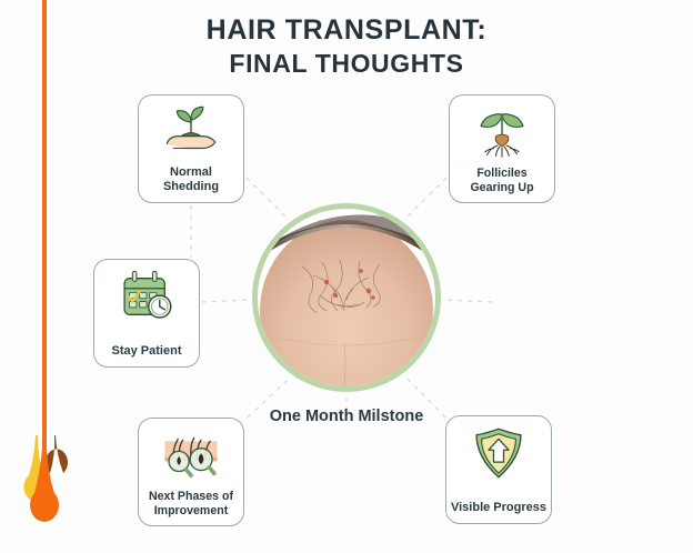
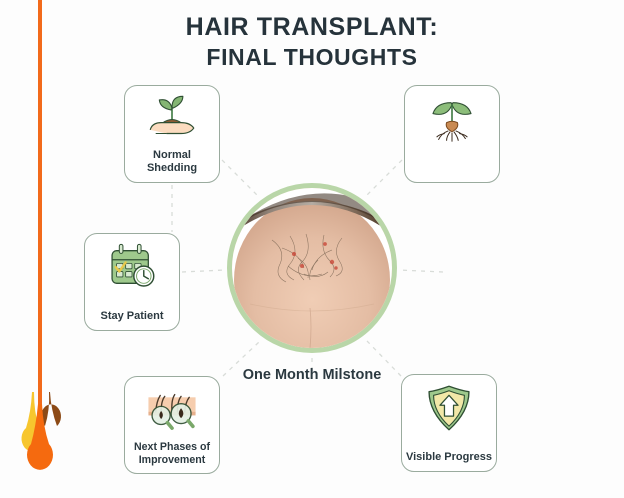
  HAIR TRANSPLANT:
  FINAL THOUGHTS
  One Month Milstone
  Normal Shedding
- Folliciles
- Gearing Up
  Stay Patient
  Next Phases of
  Improvement
  Visible Progress
